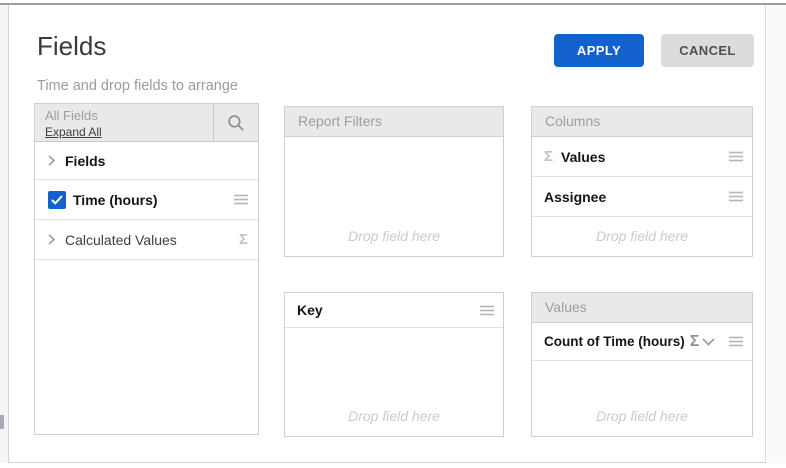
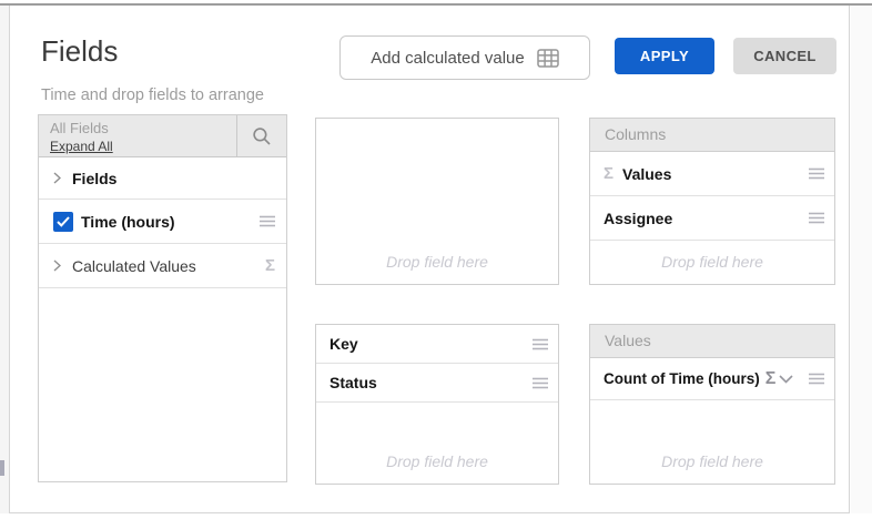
  Fields
  Time and drop fields to arrange
+ Add calculated value
  APPLY
  CANCEL
  All Fields
  Expand All
  Fields
  Time (hours)
  Calculated Values
  Σ
- Report Filters
  Drop field here
  Columns
  Σ
  Values
  Assignee
  Drop field here
  Key
+ Status
  Drop field here
  Values
  Count of Time (hours)
  Σ
  Drop field here
